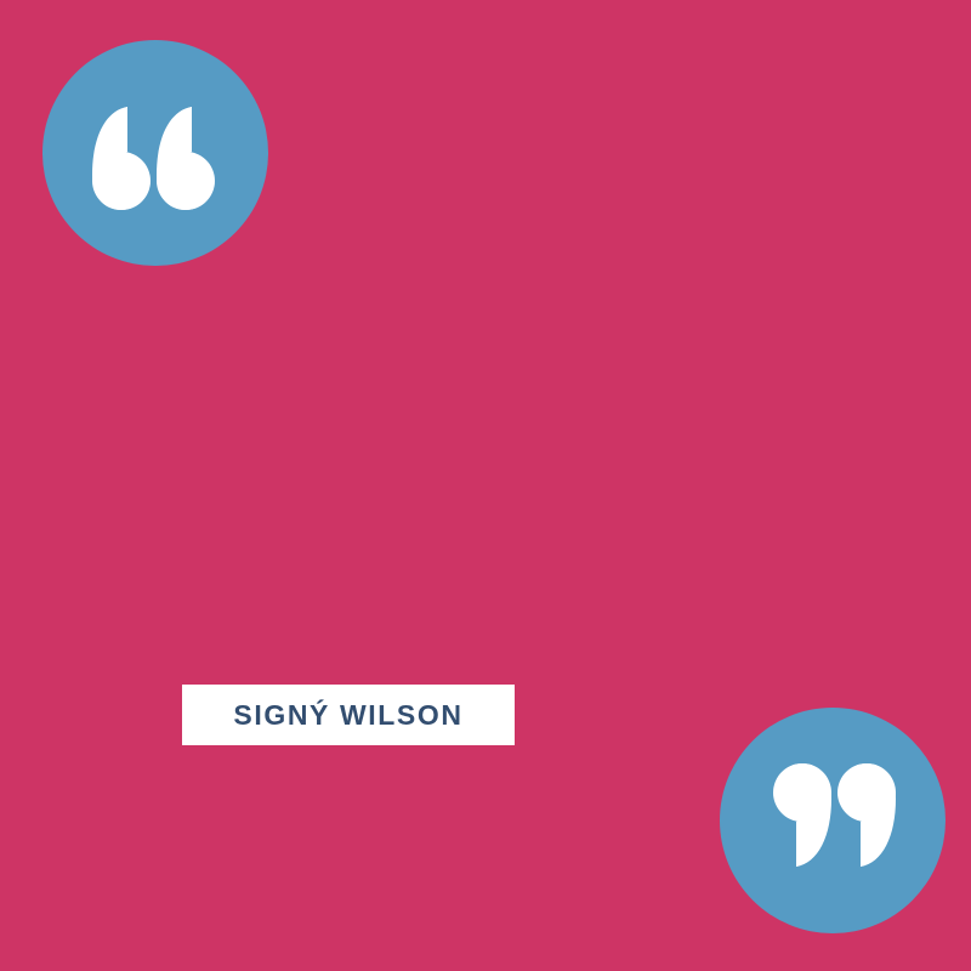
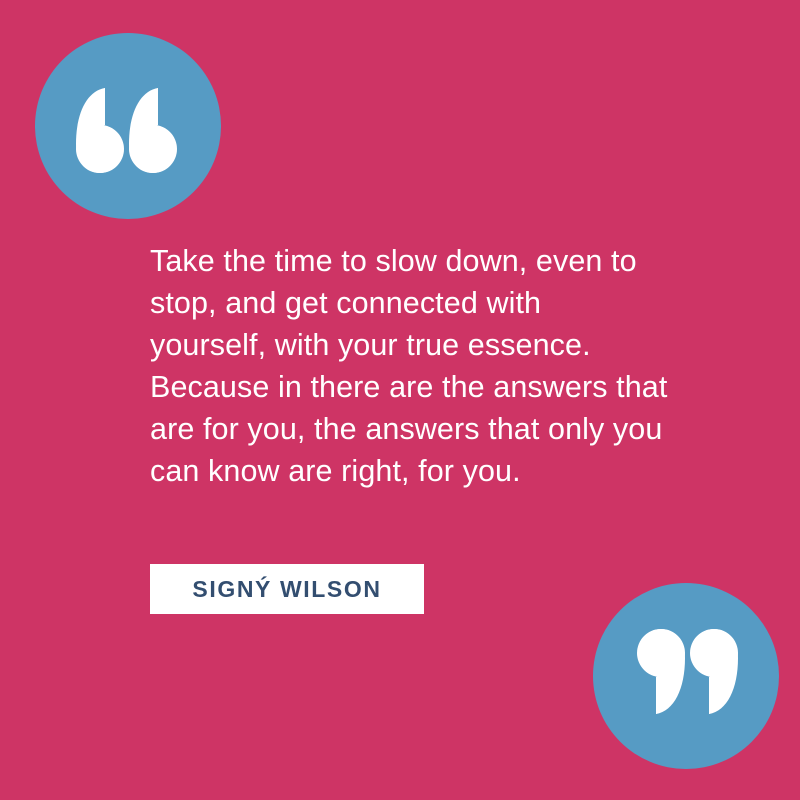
+ Take the time to slow down, even to
+ stop, and get connected with
+ yourself, with your true essence.
+ Because in there are the answers that
+ are for you, the answers that only you
+ can know are right, for you.
  SIGNÝ WILSON
